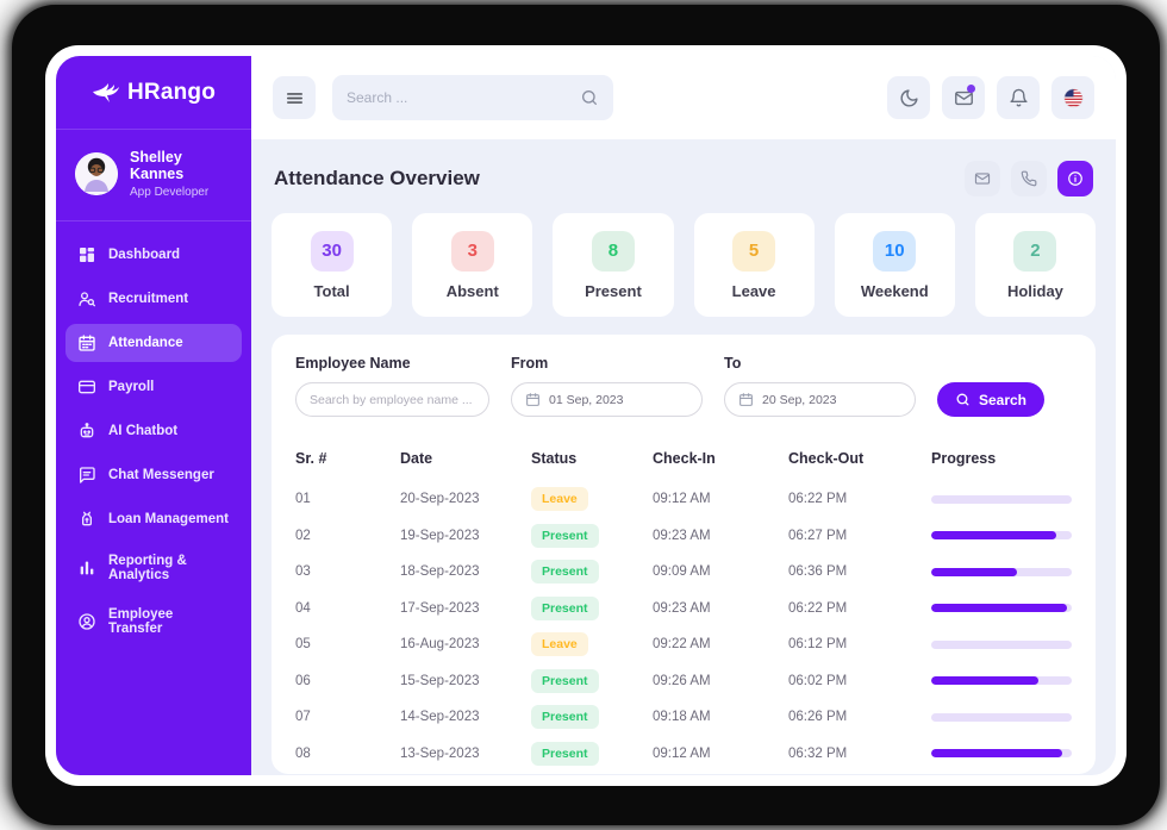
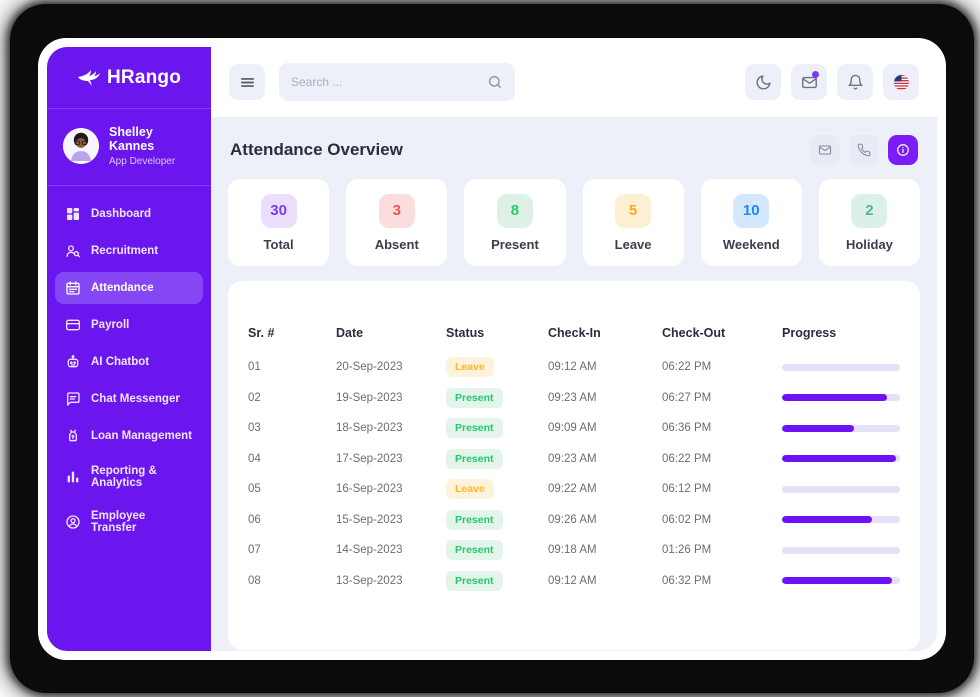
  HRango
  Shelley Kannes
  App Developer
  Dashboard
  Recruitment
  Attendance
  Payroll
  AI Chatbot
  Chat Messenger
  Loan Management
  Reporting & Analytics
  Employee Transfer
  Search ...
  Attendance Overview
  30
  Total
  3
  Absent
  8
  Present
  5
  Leave
  10
  Weekend
  2
  Holiday
- Employee Name
- Search by employee name ...
- From
- 01 Sep, 2023
- To
- 20 Sep, 2023
- Search
  Sr. #
  Date
  Status
  Check-In
  Check-Out
  Progress
  01
  20-Sep-2023
  Leave
  09:12 AM
  06:22 PM
  02
  19-Sep-2023
  Present
  09:23 AM
  06:27 PM
  03
  18-Sep-2023
  Present
  09:09 AM
  06:36 PM
  04
  17-Sep-2023
  Present
  09:23 AM
  06:22 PM
  05
- 16-Aug-2023
+ 16-Sep-2023
  Leave
  09:22 AM
  06:12 PM
  06
  15-Sep-2023
  Present
  09:26 AM
  06:02 PM
  07
  14-Sep-2023
  Present
  09:18 AM
- 06:26 PM
+ 01:26 PM
  08
  13-Sep-2023
  Present
  09:12 AM
  06:32 PM
